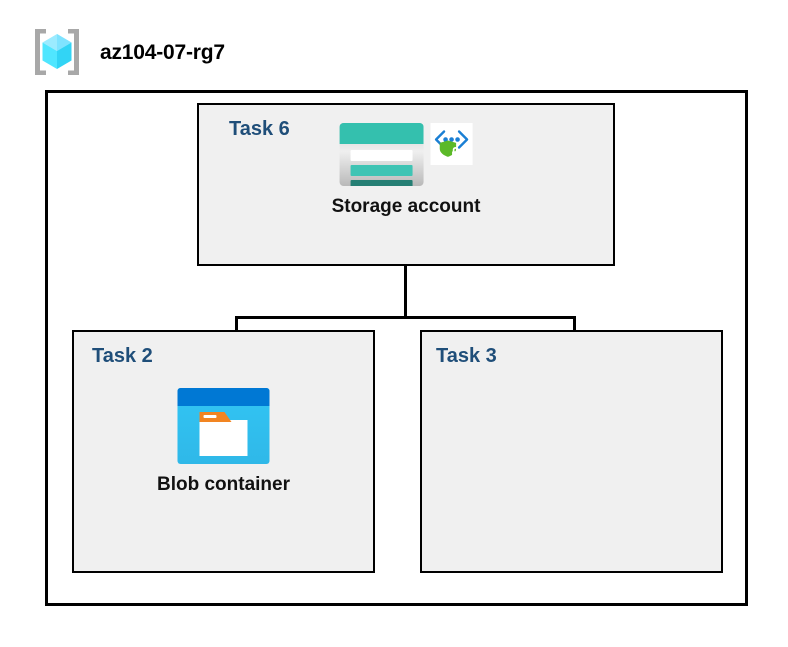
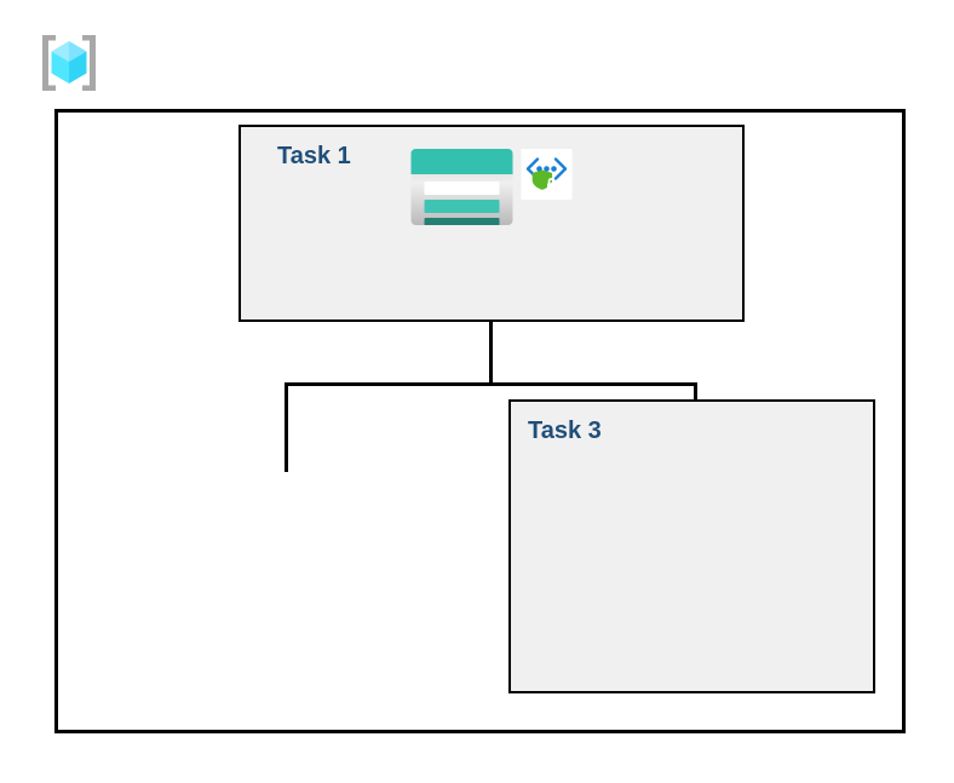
- az104-07-rg7
- Task 6
+ Task 1
- Storage account
- Task 2
- Blob container
  Task 3
